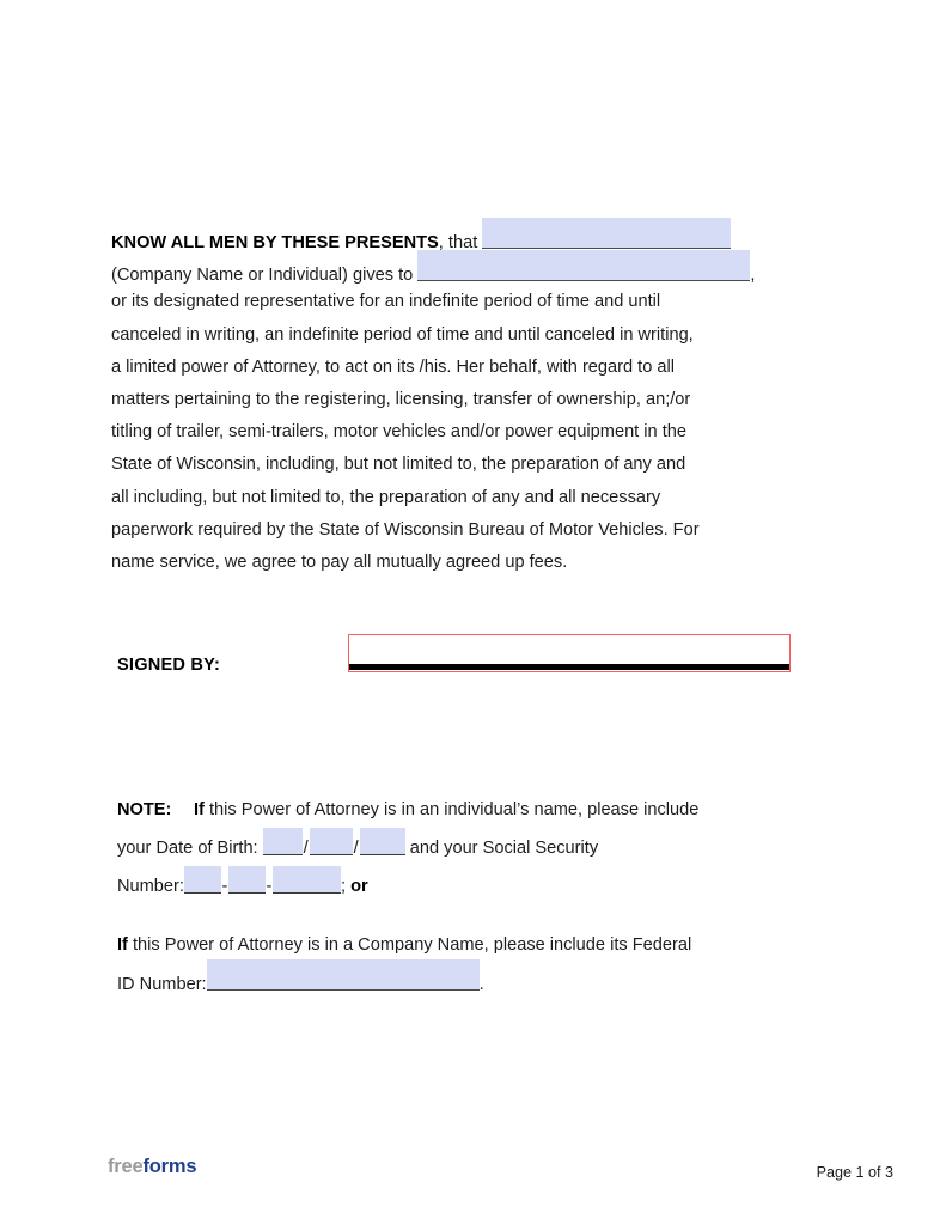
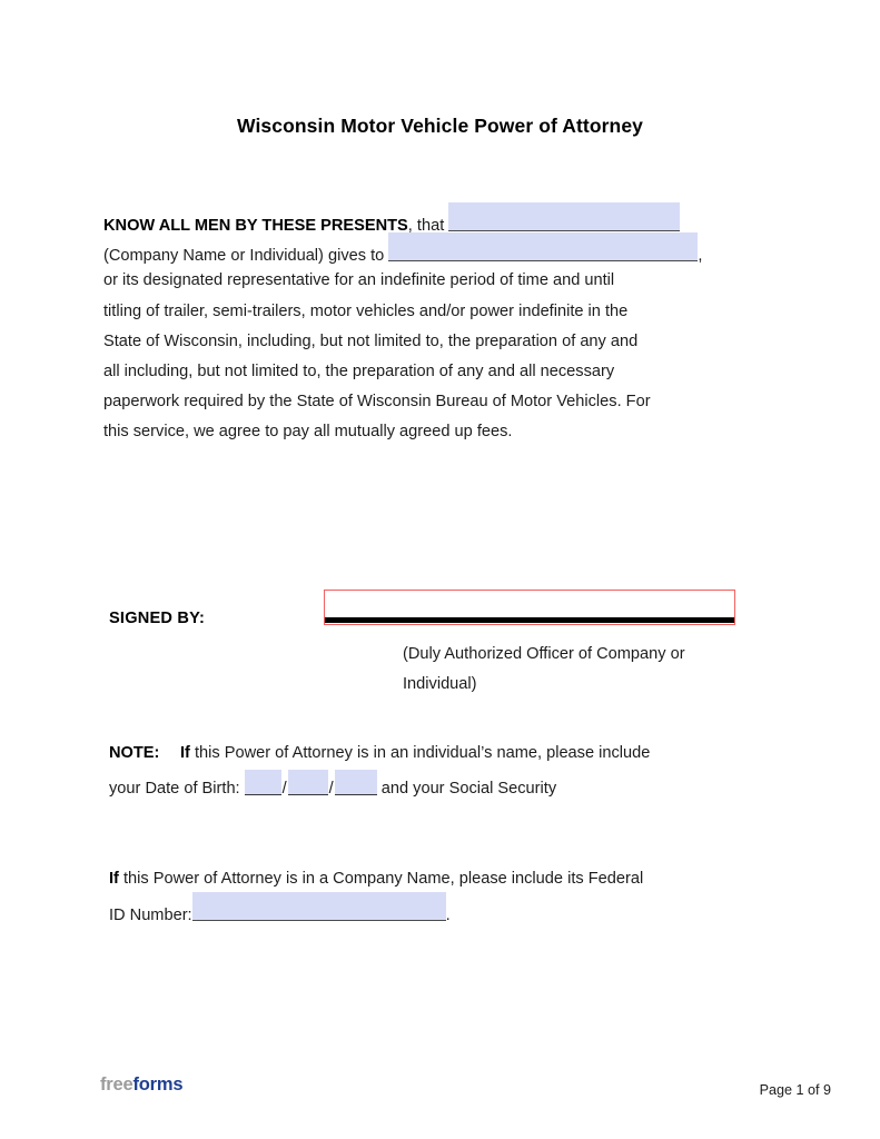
+ Wisconsin Motor Vehicle Power of Attorney
  KNOW ALL MEN BY THESE PRESENTS, that
  (Company Name or Individual) gives to ,
  or its designated representative for an indefinite period of time and until
- canceled in writing, an indefinite period of time and until canceled in writing,
- a limited power of Attorney, to act on its /his. Her behalf, with regard to all
- matters pertaining to the registering, licensing, transfer of ownership, an;/or
- titling of trailer, semi-trailers, motor vehicles and/or power equipment in the
+ titling of trailer, semi-trailers, motor vehicles and/or power indefinite in the
  State of Wisconsin, including, but not limited to, the preparation of any and
  all including, but not limited to, the preparation of any and all necessary
  paperwork required by the State of Wisconsin Bureau of Motor Vehicles. For
- name service, we agree to pay all mutually agreed up fees.
+ this service, we agree to pay all mutually agreed up fees.
  SIGNED BY:
+ (Duly Authorized Officer of Company or
+ Individual)
  NOTE: If this Power of Attorney is in an individual’s name, please include
  your Date of Birth: / / and your Social Security
- Number: - - ; or
  If this Power of Attorney is in a Company Name, please include its Federal
  ID Number: .
  freeforms
- Page 1 of 3
+ Page 1 of 9
